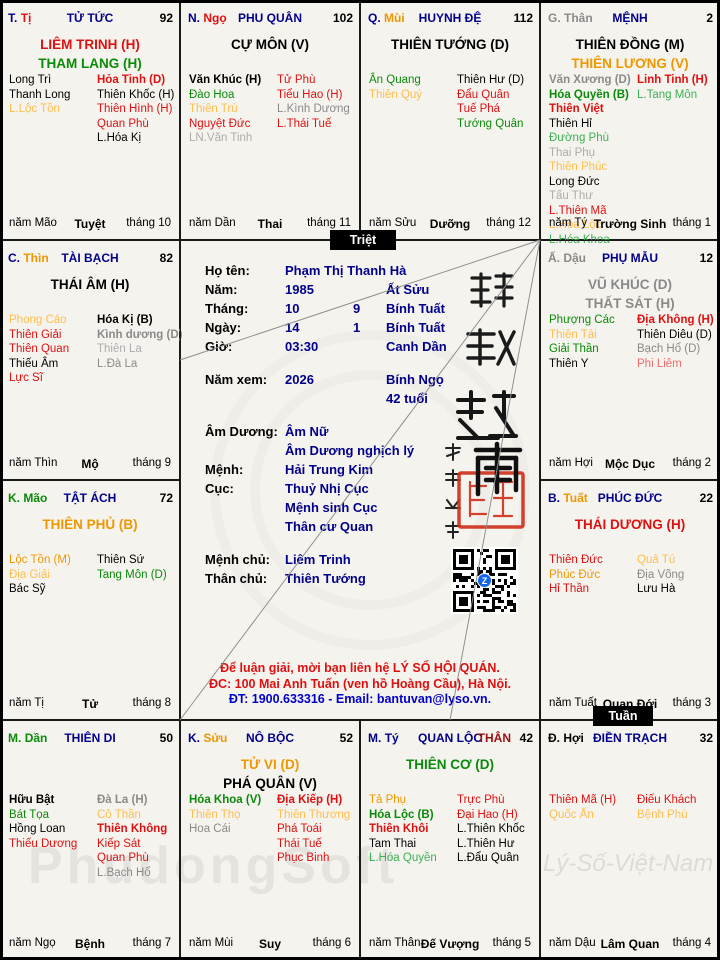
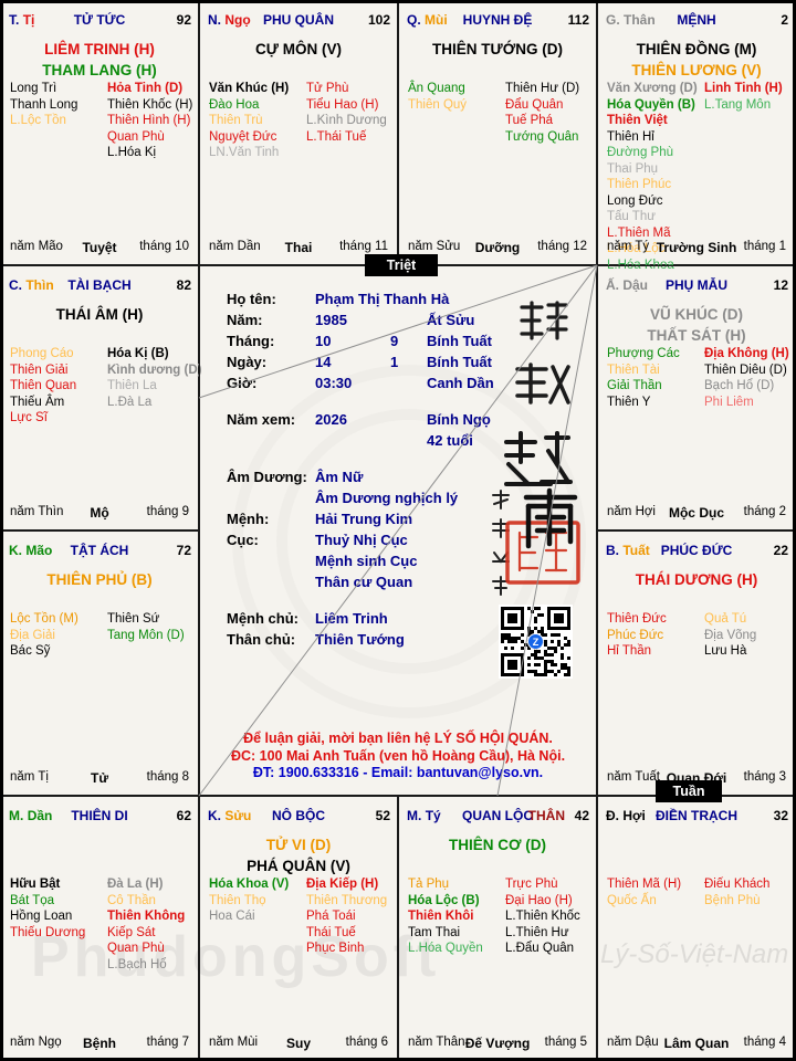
  PhudongSoft
  Lý-Số-Việt-Nam
  T. Tị
  TỬ TỨC
  92
  LIÊM TRINH (H)
  THAM LANG (H)
  Long Trì
  Thanh Long
  L.Lộc Tồn
  Hỏa Tinh (D)
  Thiên Khốc (H)
  Thiên Hình (H)
  Quan Phù
  L.Hóa Kị
  năm Mão
  Tuyệt
  tháng 10
  N. Ngọ
  PHU QUÂN
  102
  CỰ MÔN (V)
  Văn Khúc (H)
  Đào Hoa
  Thiên Trù
  Nguyệt Đức
  LN.Văn Tinh
  Tử Phù
  Tiểu Hao (H)
  L.Kình Dương
  L.Thái Tuế
  năm Dần
  Thai
  tháng 11
  Q. Mùi
  HUYNH ĐỆ
  112
  THIÊN TƯỚNG (D)
  Ân Quang
  Thiên Quý
  Thiên Hư (D)
  Đẩu Quân
  Tuế Phá
  Tướng Quân
  năm Sửu
  Dưỡng
  tháng 12
  G. Thân
  MỆNH
  2
  THIÊN ĐỒNG (M)
  THIÊN LƯƠNG (V)
  Văn Xương (D)
  Hóa Quyền (B)
  Thiên Việt
  Thiên Hỉ
  Đường Phù
  Thai Phụ
  Thiên Phúc
  Long Đức
  Tấu Thư
  L.Thiên Mã
  L.Hóa Lộc
  L.Hóa Khoa
  Linh Tinh (H)
  L.Tang Môn
  năm Tý
  Trường Sinh
  tháng 1
  C. Thìn
  TÀI BẠCH
  82
  THÁI ÂM (H)
  Phong Cáo
  Thiên Giải
  Thiên Quan
  Thiếu Âm
  Lực Sĩ
  Hóa Kị (B)
  Kình dương (D)
  Thiên La
  L.Đà La
  năm Thìn
  Mộ
  tháng 9
  Ấ. Dậu
  PHỤ MẪU
  12
  VŨ KHÚC (D)
  THẤT SÁT (H)
  Phượng Các
  Thiên Tài
  Giải Thần
  Thiên Y
  Địa Không (H)
  Thiên Diêu (D)
  Bạch Hổ (D)
  Phi Liêm
  năm Hợi
  Mộc Dục
  tháng 2
  K. Mão
  TẬT ÁCH
  72
  THIÊN PHỦ (B)
  Lộc Tồn (M)
  Địa Giải
  Bác Sỹ
  Thiên Sứ
  Tang Môn (D)
  năm Tị
  Tử
  tháng 8
  B. Tuất
  PHÚC ĐỨC
  22
  THÁI DƯƠNG (H)
  Thiên Đức
  Phúc Đức
  Hỉ Thần
  Quả Tú
  Địa Võng
  Lưu Hà
  năm Tuất
  Quan Đới
  tháng 3
  M. Dần
  THIÊN DI
- 50
+ 62
  Hữu Bật
  Bát Tọa
  Hồng Loan
  Thiếu Dương
  Đà La (H)
  Cô Thần
  Thiên Không
  Kiếp Sát
  Quan Phù
  L.Bạch Hổ
  năm Ngọ
  Bệnh
  tháng 7
  K. Sửu
  NÔ BỘC
  52
  TỬ VI (D)
  PHÁ QUÂN (V)
  Hóa Khoa (V)
  Thiên Thọ
  Hoa Cái
  Địa Kiếp (H)
  Thiên Thương
  Phá Toái
  Thái Tuế
  Phục Binh
  năm Mùi
  Suy
  tháng 6
  M. Tý
  QUAN LỘC
  THÂN
  42
  THIÊN CƠ (D)
  Tả Phụ
  Hóa Lộc (B)
  Thiên Khôi
  Tam Thai
  L.Hóa Quyền
  Trực Phù
  Đại Hao (H)
  L.Thiên Khốc
  L.Thiên Hư
  L.Đẩu Quân
  năm Thân
  Đế Vượng
  tháng 5
  Đ. Hợi
  ĐIỀN TRẠCH
  32
  Thiên Mã (H)
  Quốc Ấn
  Điếu Khách
  Bệnh Phù
  năm Dậu
  Lâm Quan
  tháng 4
  Họ tên:
  Phạm Thị Thanh Hà
  Năm:
  1985
  t Sửu
  Tháng:
  10
  9
  Bính Tuất
  Ngày:
  14
  1
  Bính Tuất
  Giờ:
  03:30
  Canh Dần
  Năm xem:
  2026
  Bính Ngọ
  42 tuổi
  Âm Dương:
  Âm Nữ
  Âm Dương nghch lý
  Mệnh:
  Hải Trung Ki
  Cục:
  Thuỷ Nhị Cục
  Mệnh sinh Cục
  Thân cư Quan
  Mệnh chủ:
  Lim Trinh
  Thân chủ:
  Thiên Tướng
  Để luận giải, mời bạn liên hệ LÝ SỐ HỘI QUÁN.
  ĐC: 100 Mai Anh Tuấn (ven hồ Hoàng Cầu), Hà Nội.
  ĐT: 1900.633316 - Email: bantuvan@lyso.vn.
  Z
  Triệt
  Tuần
